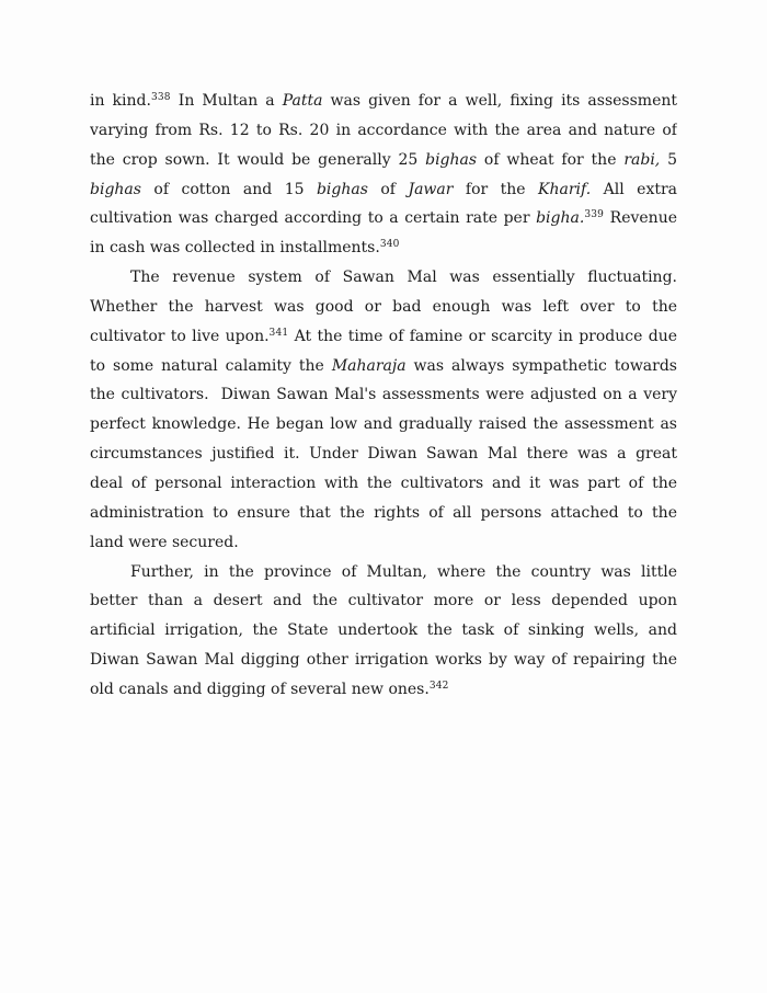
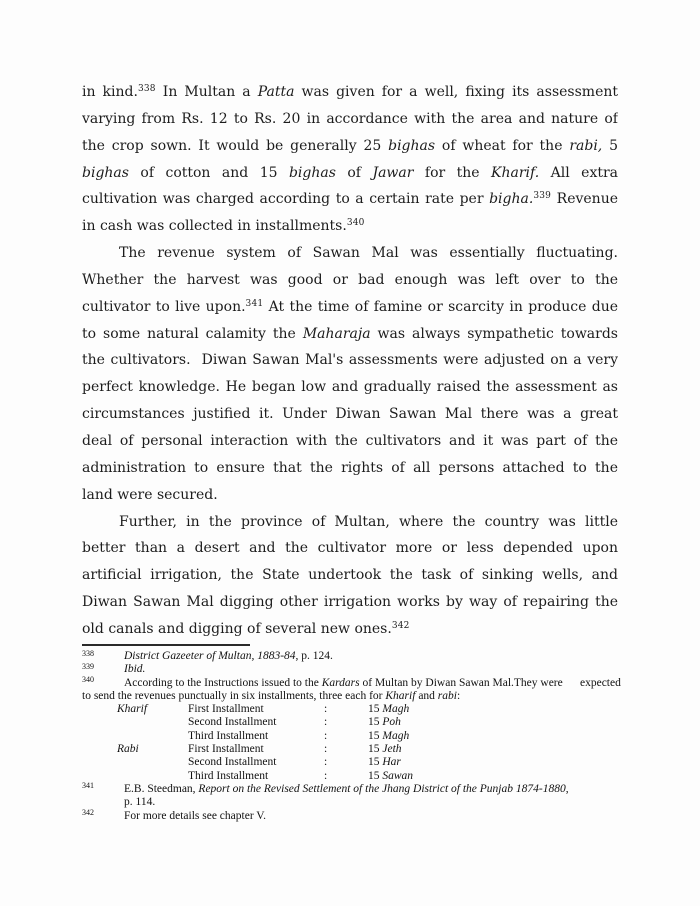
  in kind.338 In Multan a Patta was given for a well, fixing its assessment
  varying from Rs. 12 to Rs. 20 in accordance with the area and nature of
  the crop sown. It would be generally 25 bighas of wheat for the rabi, 5
  bighas of cotton and 15 bighas of Jawar for the Kharif. All extra
  cultivation was charged according to a certain rate per bigha.339 Revenue
  in cash was collected in installments.340
  The revenue system of Sawan Mal was essentially fluctuating.
  Whether the harvest was good or bad enough was left over to the
  cultivator to live upon.341 At the time of famine or scarcity in produce due
  to some natural calamity the Maharaja was always sympathetic towards
  the cultivators. Diwan Sawan Mal's assessments were adjusted on a very
  perfect knowledge. He began low and gradually raised the assessment as
  circumstances justified it. Under Diwan Sawan Mal there was a great
  deal of personal interaction with the cultivators and it was part of the
  administration to ensure that the rights of all persons attached to the
  land were secured.
  Further, in the province of Multan, where the country was little
  better than a desert and the cultivator more or less depended upon
  artificial irrigation, the State undertook the task of sinking wells, and
  Diwan Sawan Mal digging other irrigation works by way of repairing the
  old canals and digging of several new ones.342
+ 338 District Gazeeter of Multan, 1883-84, p. 124.
+ 339 Ibid.
+ 340 According to the Instructions issued to the Kardars of Multan by Diwan Sawan Mal.They were expected
+ to send the revenues punctually in six installments, three each for Kharif and rabi:
+ Kharif First Installment : 15 Magh
+ Second Installment : 15 Poh
+ Third Installment : 15 Magh
+ Rabi First Installment : 15 Jeth
+ Second Installment : 15 Har
+ Third Installment : 15 Sawan
+ 341 E.B. Steedman, Report on the Revised Settlement of the Jhang District of the Punjab 1874-1880,
+ p. 114.
+ 342 For more details see chapter V.
